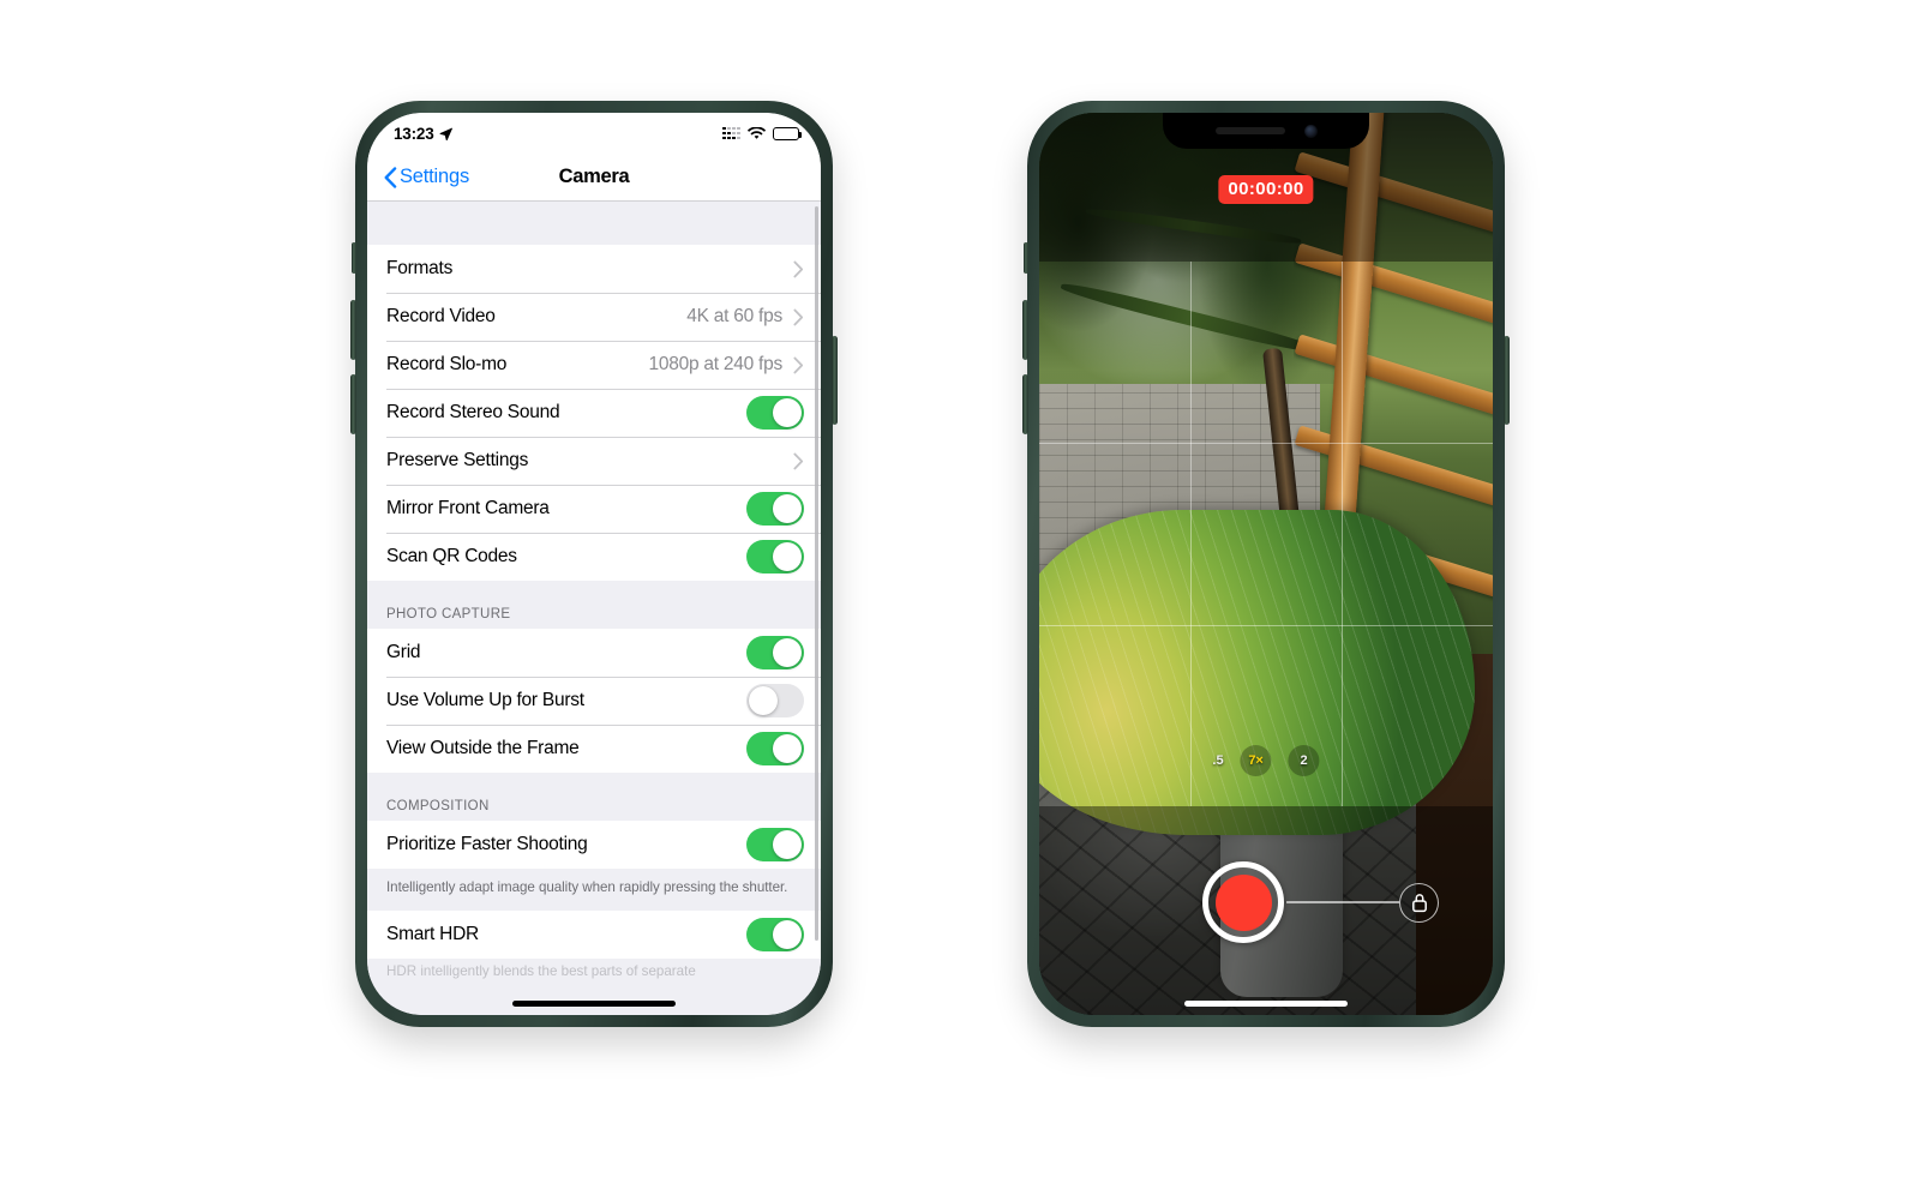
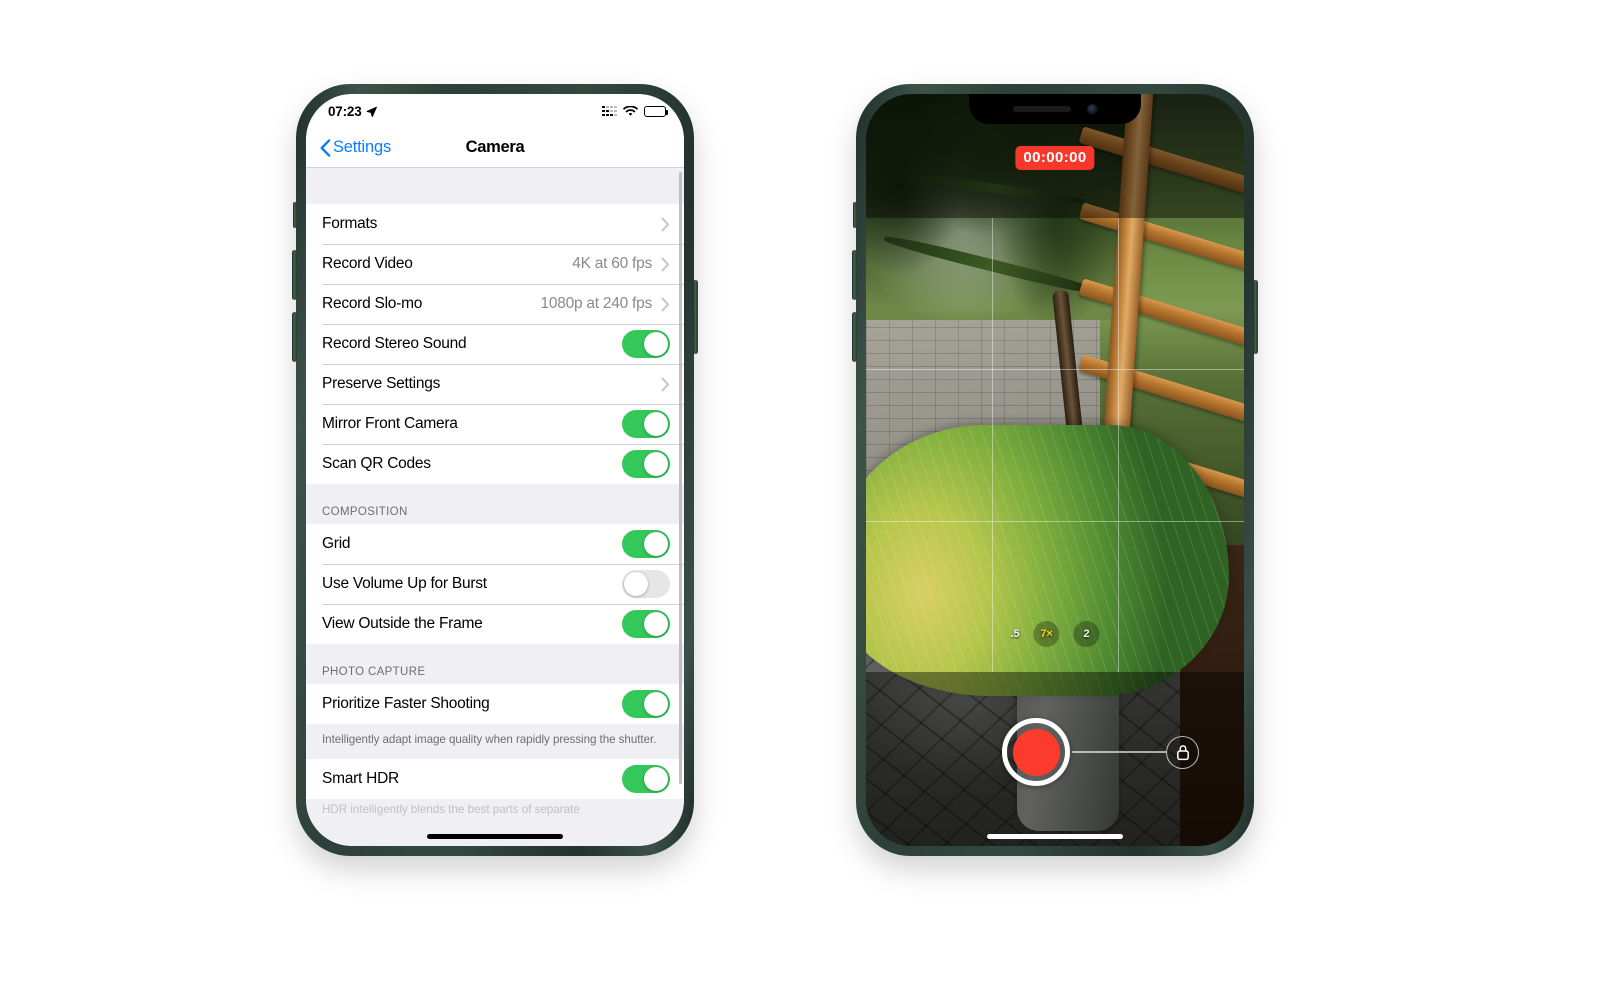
- 13:23
+ 07:23
  Settings
  Camera
  Formats
  Record Video
  4K at 60 fps
  Record Slo-mo
  1080p at 240 fps
  Record Stereo Sound
  Preserve Settings
  Mirror Front Camera
  Scan QR Codes
- PHOTO CAPTURE
+ COMPOSITION
  Grid
  Use Volume Up for Burst
  View Outside the Frame
- COMPOSITION
+ PHOTO CAPTURE
  Prioritize Faster Shooting
  Intelligently adapt image quality when rapidly pressing the shutter.
  Smart HDR
  HDR intelligently blends the best parts of separate
  00:00:00
  .5
  7×
  2
